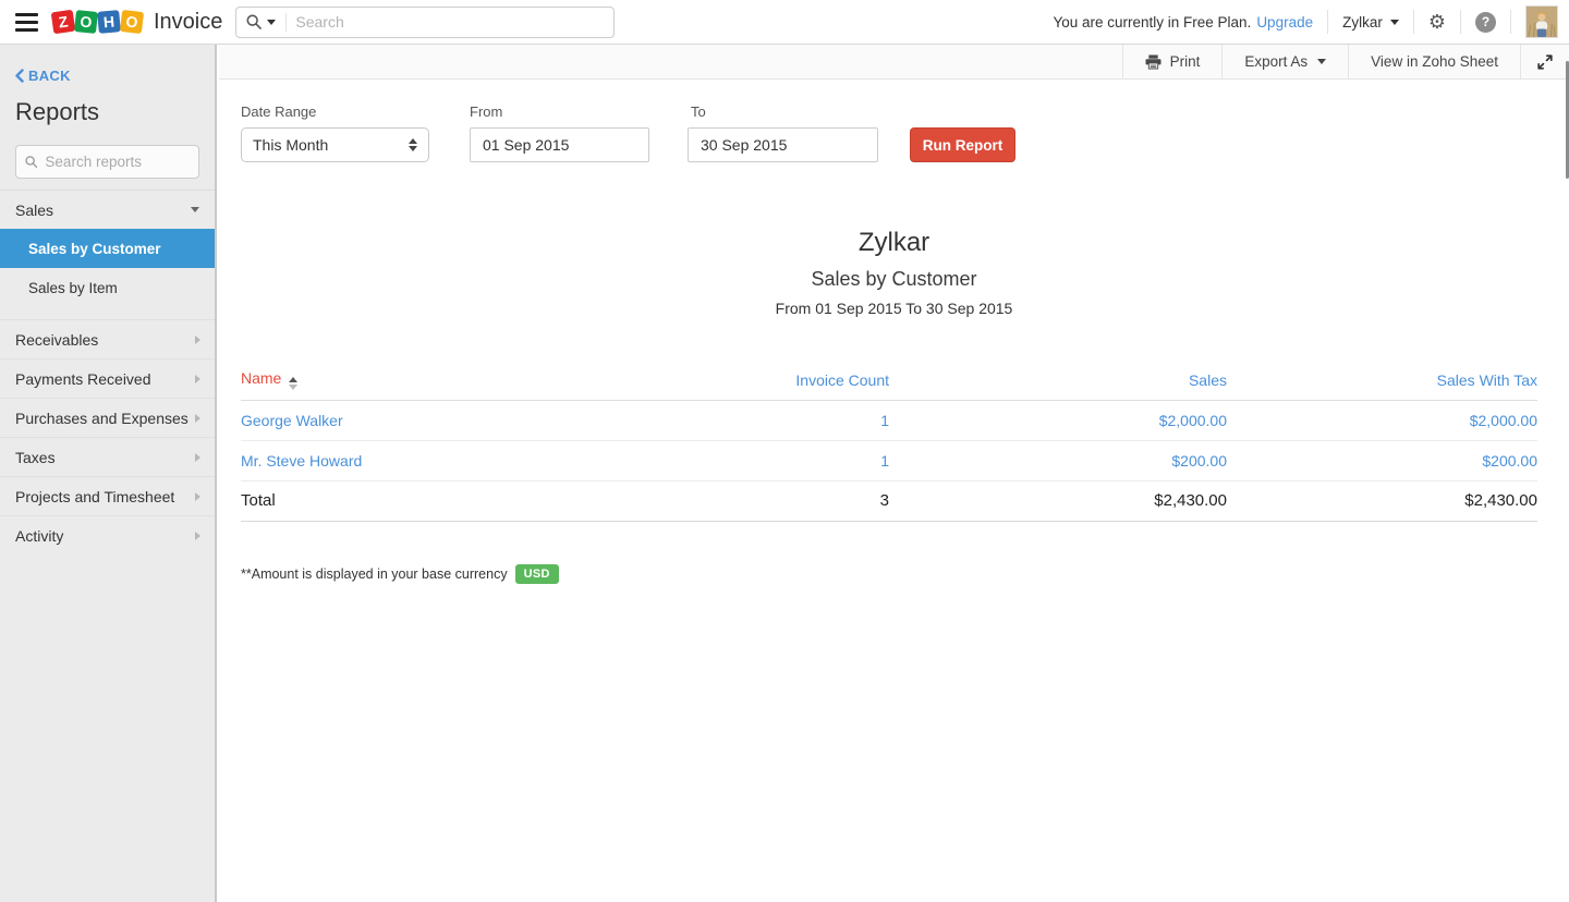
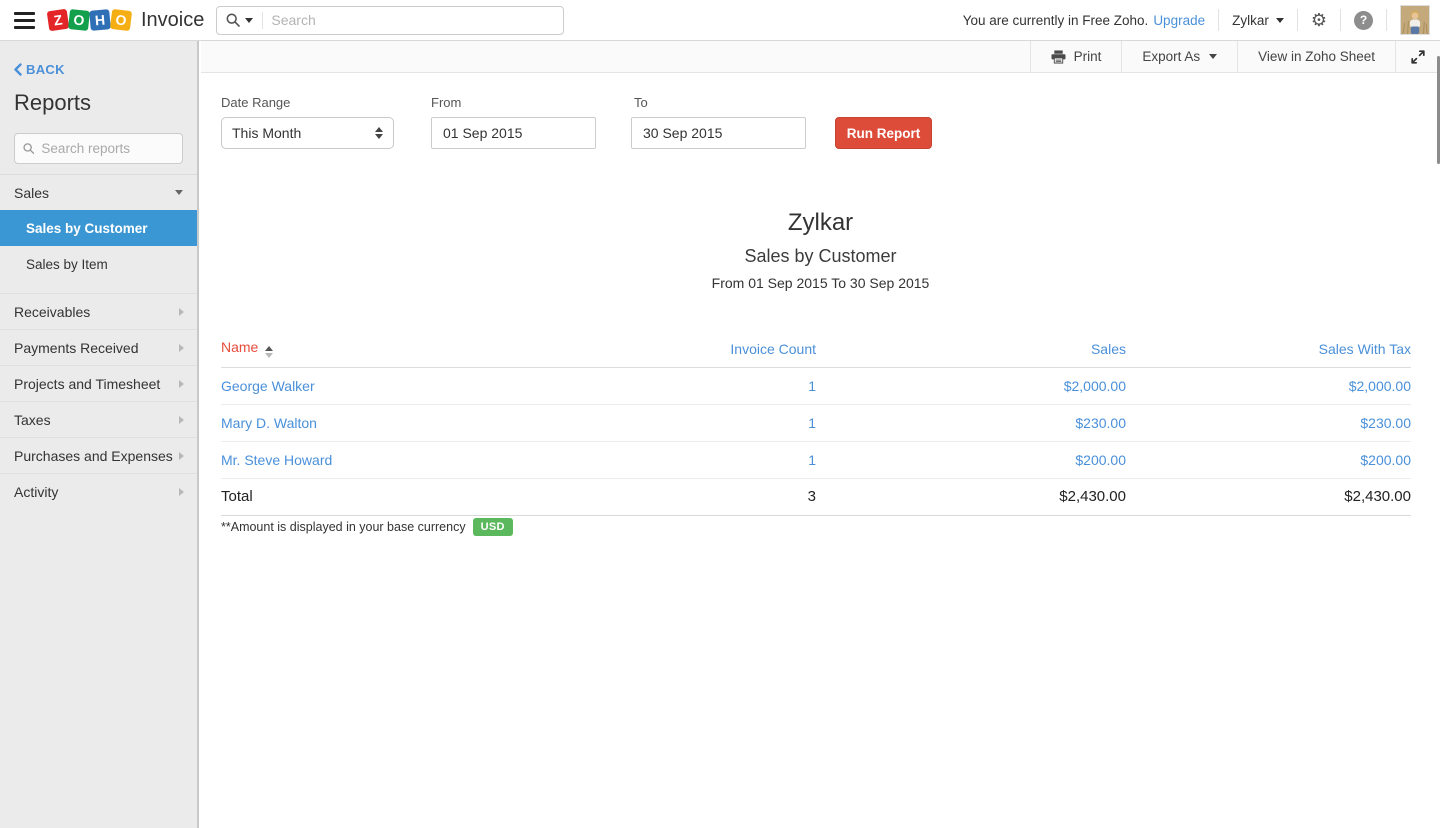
  Invoice
  Search
- You are currently in Free Plan.
+ You are currently in Free Zoho.
  Upgrade
  Zylkar
  ⚙
  ?
  BACK
  Reports
  Search reports
  Sales
  Sales by Customer
  Sales by Item
  Receivables
  Payments Received
- Purchases and Expenses
+ Projects and Timesheet
  Taxes
- Projects and Timesheet
+ Purchases and Expenses
  Activity
  Print
  Export As
  View in Zoho Sheet
  Date Range
  From
  To
  This Month
  01 Sep 2015
  30 Sep 2015
  Run Report
  Zylkar
  Sales by Customer
  From 01 Sep 2015 To 30 Sep 2015
  Name	Invoice Count	Sales	Sales With Tax
  George Walker	1	$2,000.00	$2,000.00
+ Mary D. Walton	1	$230.00	$230.00
  Mr. Steve Howard	1	$200.00	$200.00
  Total	3	$2,430.00	$2,430.00
  **Amount is displayed in your base currency
  USD
